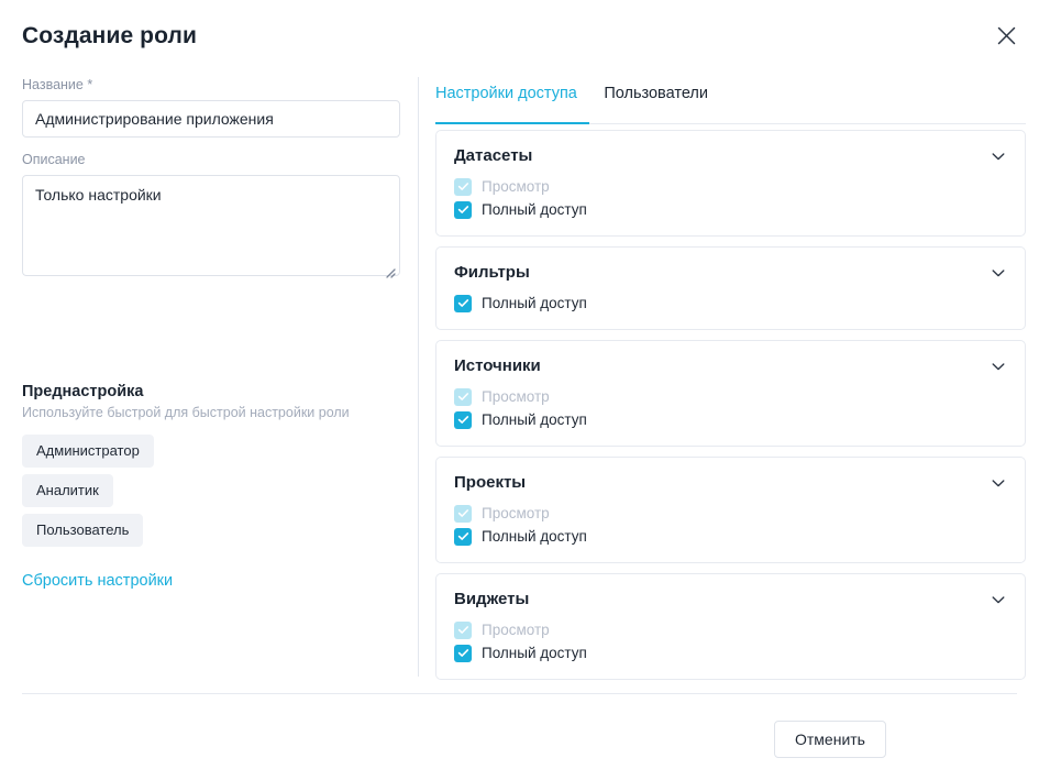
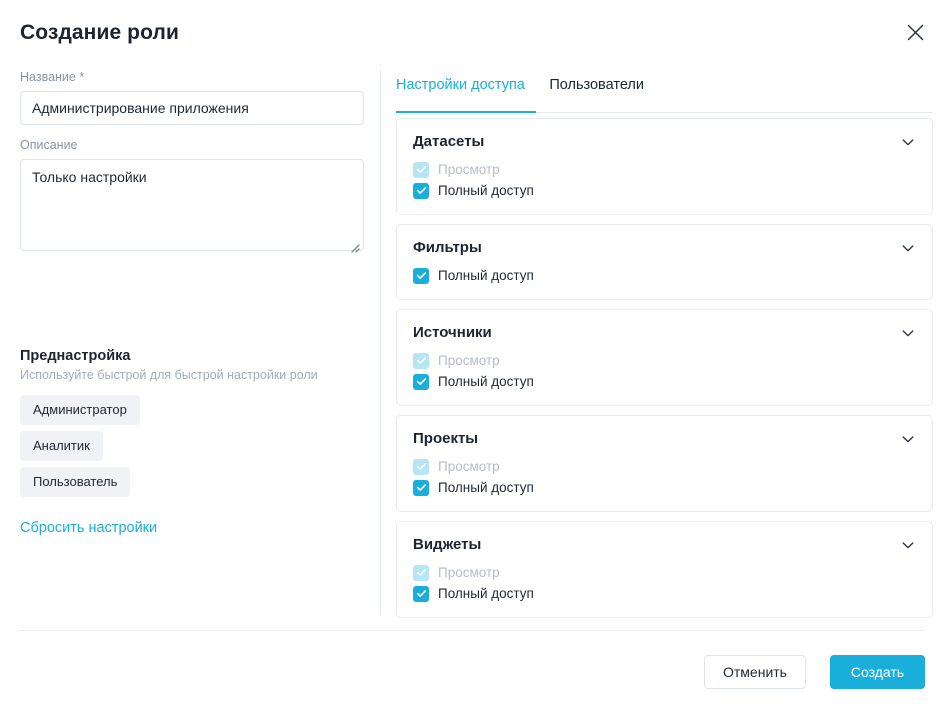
  Создание роли
  Название *
  Администрирование приложения
  Описание
  Только настройки
  Преднастройка
  Используйте быстрой для быстрой настройки роли
  Администратор
  Аналитик
  Пользователь
  Сбросить настройки
  Настройки доступа Пользователи
  Датасеты
  Просмотр
  Полный доступ
  Фильтры
  Полный доступ
  Источники
  Просмотр
  Полный доступ
  Проекты
  Просмотр
  Полный доступ
  Виджеты
  Просмотр
  Полный доступ
  Отменить
+ Создать
